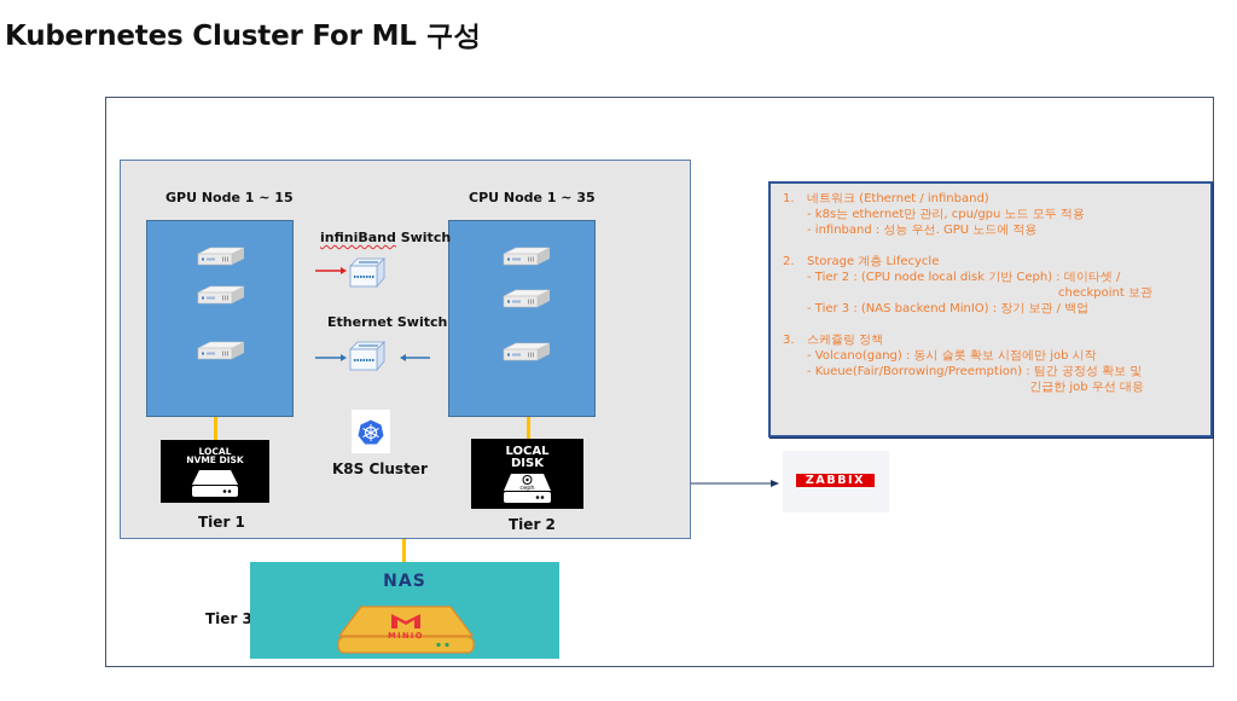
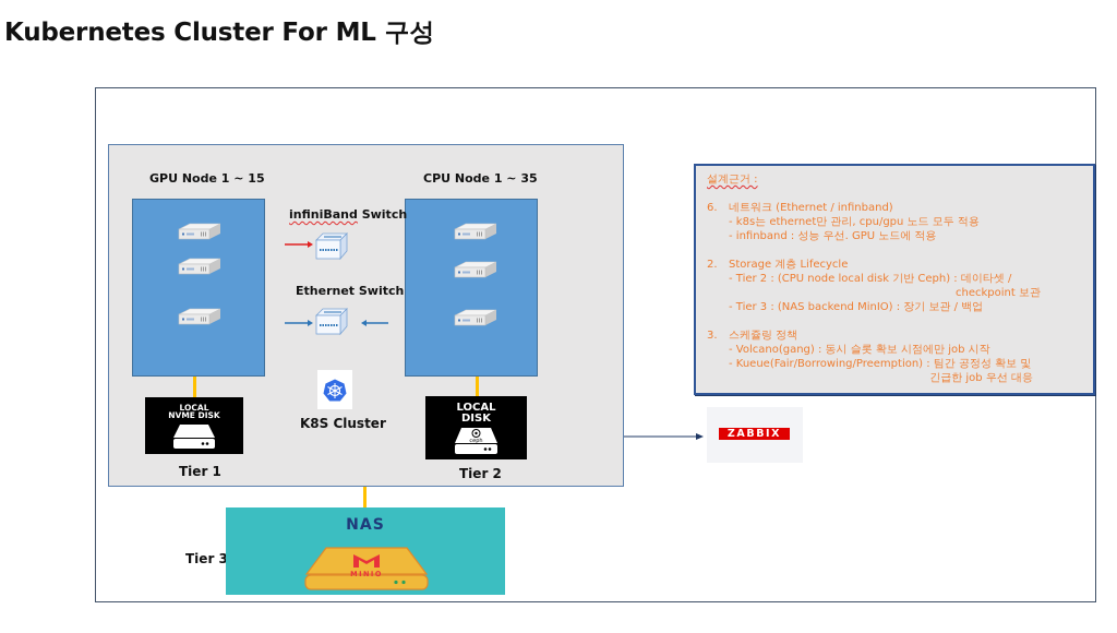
  Kubernetes Cluster For ML 구성
  GPU Node 1 ~ 15
  CPU Node 1 ~ 35
  infiniBand Switch
  Ethernet Switch
  K8S Cluster
  LOCAL
  NVME DISK
  Tier 1
  LOCAL
  DISK
  Tier 2
  Tier 3
  NAS
  MINIO
  ZABBIX
+ 설계근거 :
- 1.
+ 6.
  네트워크 (Ethernet / infinband)
  - k8s는 ethernet만 관리, cpu/gpu 노드 모두 적용
  - infinband : 성능 우선. GPU 노드에 적용
  2.
  Storage 계층 Lifecycle
  - Tier 2 : (CPU node local disk 기반 Ceph) : 데이타셋 /
  checkpoint 보관
  - Tier 3 : (NAS backend MinIO) : 장기 보관 / 백업
  3.
  스케쥴링 정책
  - Volcano(gang) : 동시 슬롯 확보 시점에만 job 시작
  - Kueue(Fair/Borrowing/Preemption) : 팀간 공정성 확보 및
  긴급한 job 우선 대응
